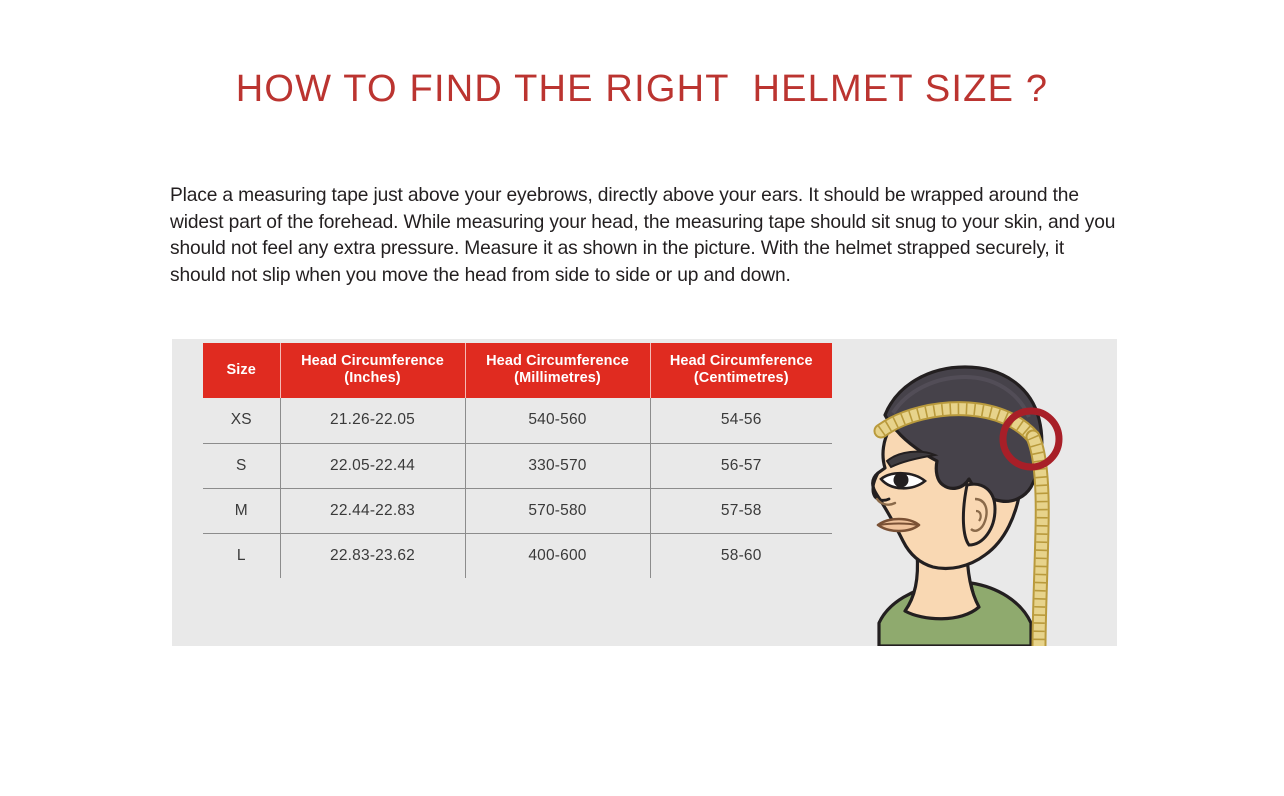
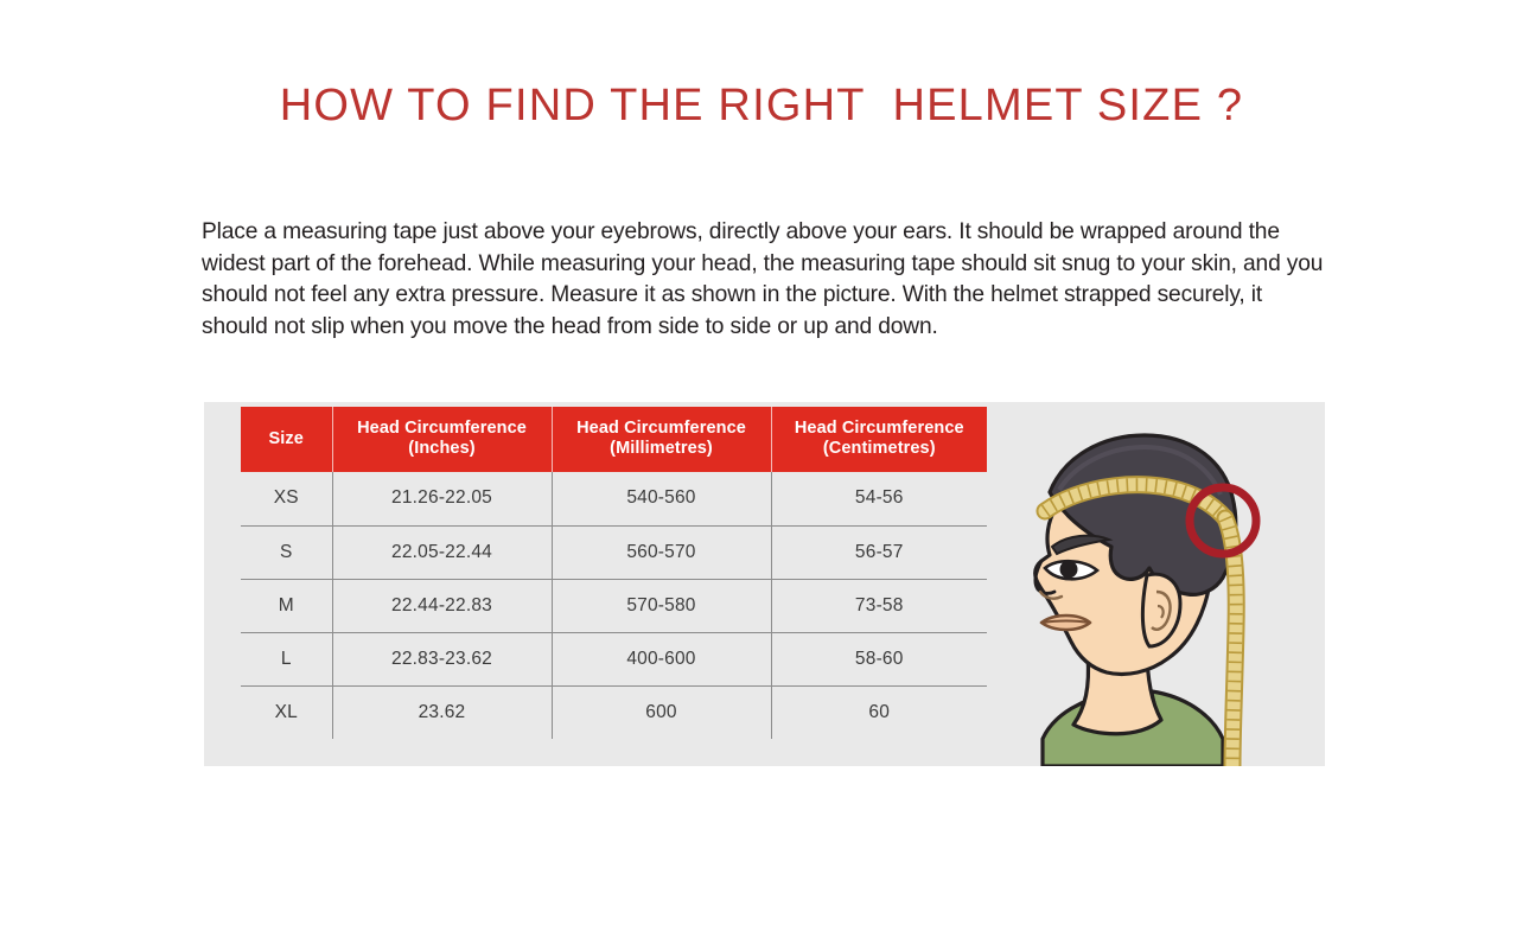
  HOW TO FIND THE RIGHT HELMET SIZE ?
  Place a measuring tape just above your eyebrows, directly above your ears. It should be wrapped around the widest part of the forehead. While measuring your head, the measuring tape should sit snug to your skin, and you should not feel any extra pressure. Measure it as shown in the picture. With the helmet strapped securely, it should not slip when you move the head from side to side or up and down.
  Size	Head Circumference (Inches)	Head Circumference (Millimetres)	Head Circumference (Centimetres)
  XS	21.26-22.05	540-560	54-56
- S	22.05-22.44	330-570	56-57
+ S	22.05-22.44	560-570	56-57
- M	22.44-22.83	570-580	57-58
+ M	22.44-22.83	570-580	73-58
  L	22.83-23.62	400-600	58-60
+ XL	23.62	600	60
